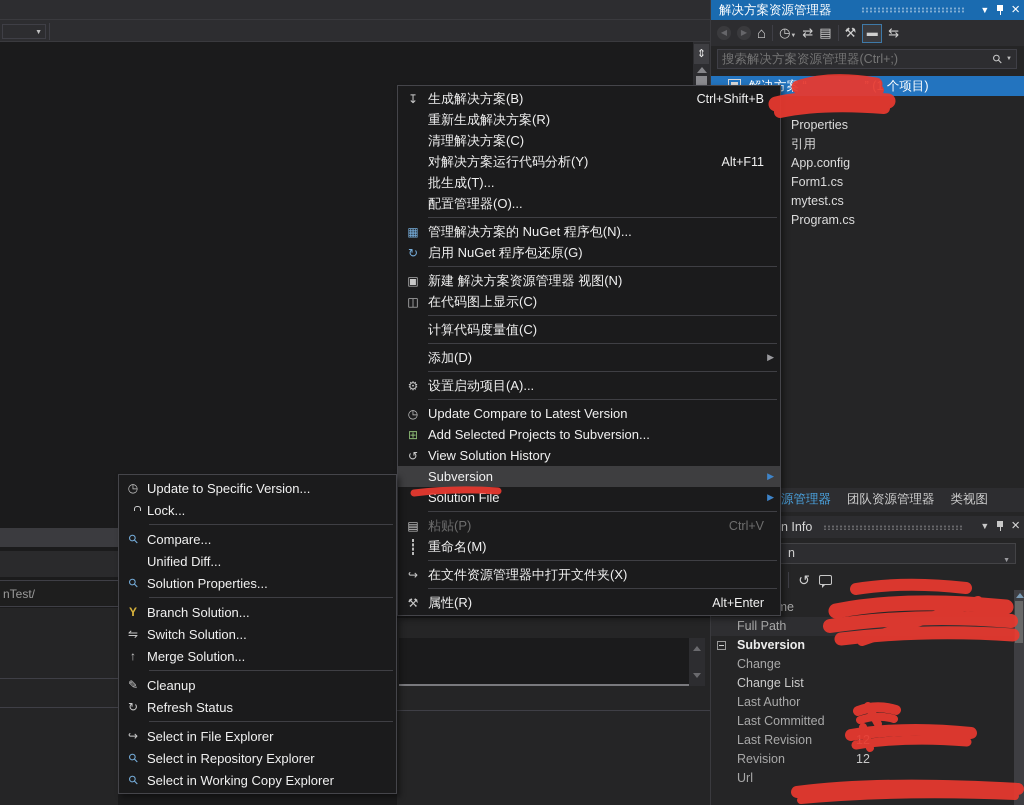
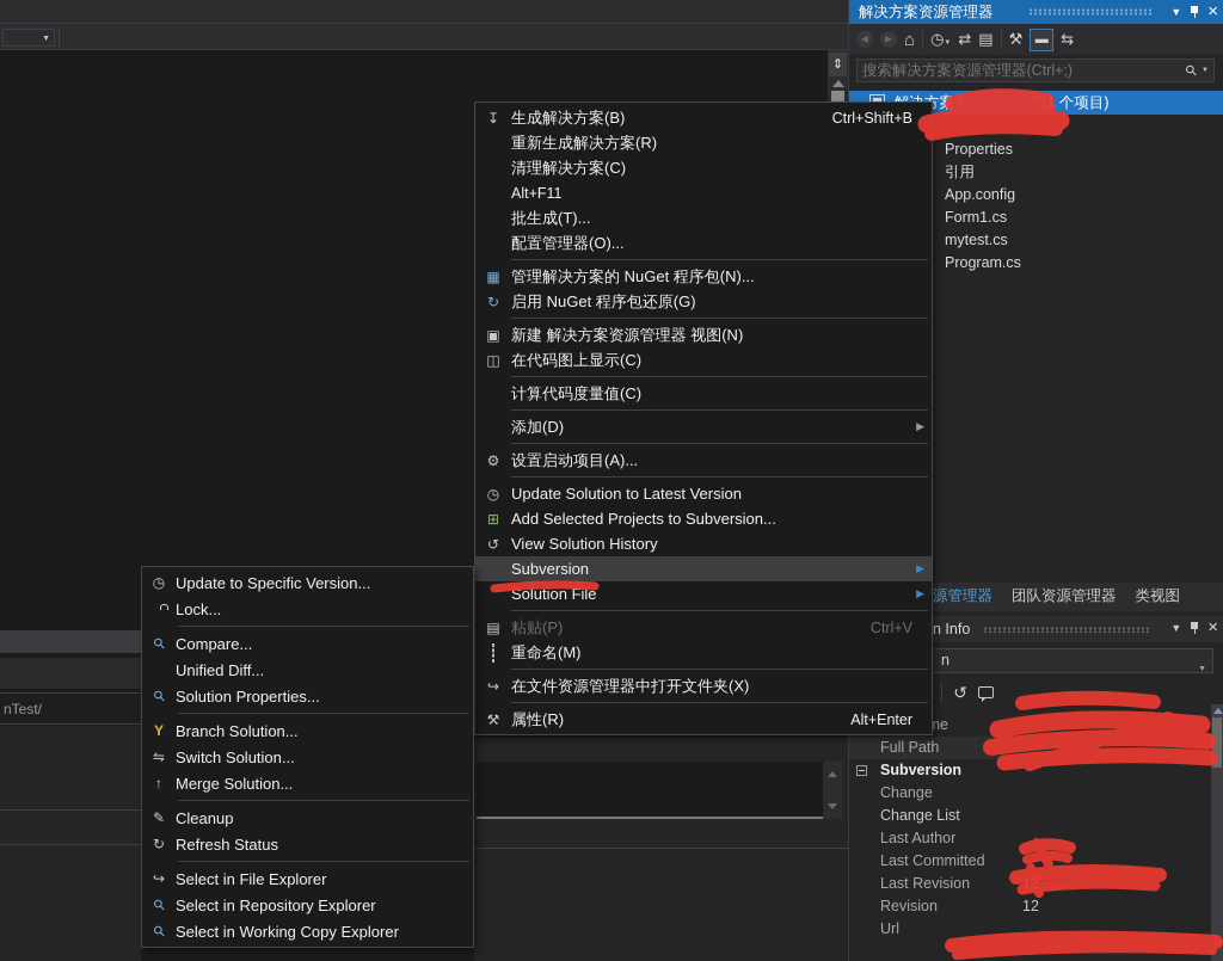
  ⇕
  nTest/
  解决方案资源管理器
  ▼
  ×
  ◀
  ▶
  ⌂
  ⇄
  ▤
  ⚒
  ▬
  ⇆
  搜索解决方案资源管理器(Ctrl+;)
  Properties
  引用
  App.config
  Form1.cs
  mytest.cs
  Program.cs
  源管理器
  团队资源管理器
  类视图
  n Info
  ▼
  ×
  n
  ↺
  Full Path
  Subversion
  Change
  Change List
  Last Author
  Last Committed
  Last Revision
  Revision
  12
  Url
  ↧
  生成解决方案(B)
  Ctrl+Shift+B
  重新生成解决方案(R)
  清理解决方案(C)
- 对解决方案运行代码分析(Y)
  Alt+F11
  批生成(T)...
  配置管理器(O)...
  ▦
  管理解决方案的 NuGet 程序包(N)...
  ↻
  启用 NuGet 程序包还原(G)
  ▣
  新建 解决方案资源管理器 视图(N)
  ◫
  在代码图上显示(C)
  计算代码度量值(C)
  添加(D)
  ▶
  ⚙
  设置启动项目(A)...
  ◷
- Update Compare to Latest Version
+ Update Solution to Latest Version
  ⊞
  Add Selected Projects to Subversion...
  ↺
  View Solution History
  Subversion
  ▶
  Solution File
  ▶
  ▤
  粘贴(P)
  Ctrl+V
  重命名(M)
  ↪
  在文件资源管理器中打开文件夹(X)
  ⚒
  属性(R)
  Alt+Enter
  ◷
  Update to Specific Version...
  Lock...
  Compare...
  Unified Diff...
  Solution Properties...
  Y
  Branch Solution...
  ⇋
  Switch Solution...
  ↑
  Merge Solution...
  ✎
  Cleanup
  ↻
  Refresh Status
  ↪
  Select in File Explorer
  Select in Repository Explorer
  Select in Working Copy Explorer
